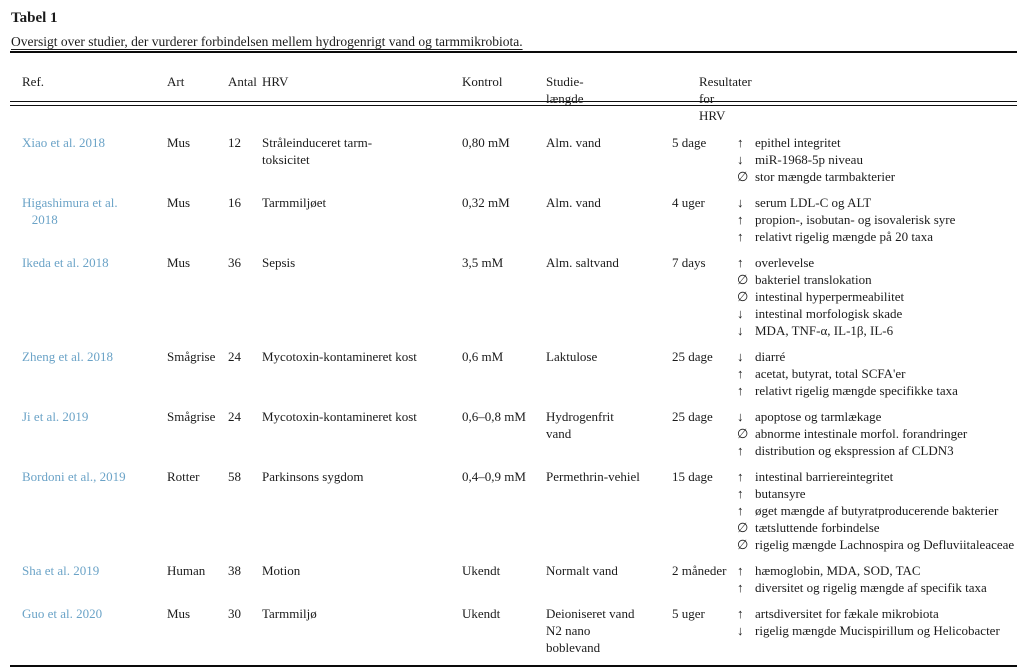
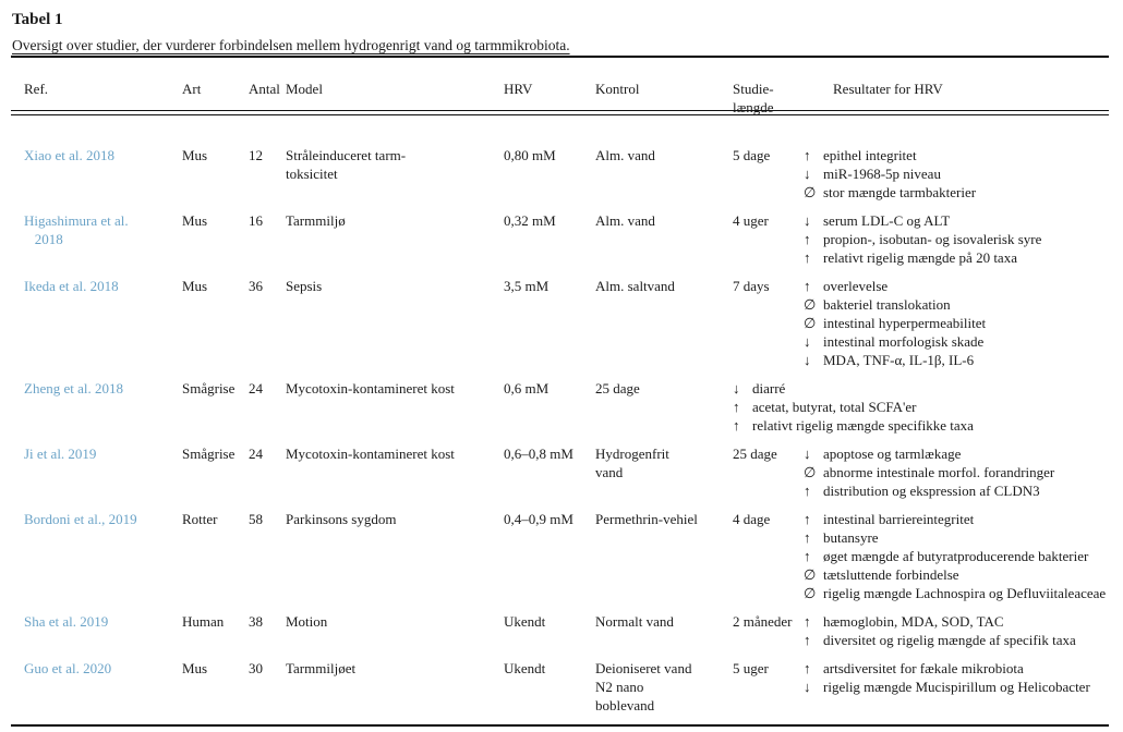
  Tabel 1
  Oversigt over studier, der vurderer forbindelsen mellem hydrogenrigt vand og tarmmikrobiota.
  Ref.
  Art
  Antal
+ Model
  HRV
  Kontrol
  Studie-
  længde
  Resultater for HRV
  Xiao et al. 2018
  Mus
  12
  Stråleinduceret tarm-
  toksicitet
  0,80 mM
  Alm. vand
  5 dage
  ↑
  epithel integritet
  ↓
  miR-1968-5p niveau
  ∅
  stor mængde tarmbakterier
  Higashimura et al.
  2018
  Mus
  16
- Tarmmiljøet
+ Tarmmiljø
  0,32 mM
  Alm. vand
  4 uger
  ↓
  serum LDL-C og ALT
  ↑
  propion-, isobutan- og isovalerisk syre
  ↑
  relativt rigelig mængde på 20 taxa
  Ikeda et al. 2018
  Mus
  36
  Sepsis
  3,5 mM
  Alm. saltvand
  7 days
  ↑
  overlevelse
  ∅
  bakteriel translokation
  ∅
  intestinal hyperpermeabilitet
  ↓
  intestinal morfologisk skade
  ↓
  MDA, TNF-α, IL-1β, IL-6
  Zheng et al. 2018
  Smågrise
  24
  Mycotoxin-kontamineret kost
  0,6 mM
- Laktulose
  25 dage
  ↓
  diarré
  ↑
  acetat, butyrat, total SCFA'er
  ↑
  relativt rigelig mængde specifikke taxa
  Ji et al. 2019
  Smågrise
  24
  Mycotoxin-kontamineret kost
  0,6–0,8 mM
  Hydrogenfrit
  vand
  25 dage
  ↓
  apoptose og tarmlækage
  ∅
  abnorme intestinale morfol. forandringer
  ↑
  distribution og ekspression af CLDN3
  Bordoni et al., 2019
  Rotter
  58
  Parkinsons sygdom
  0,4–0,9 mM
  Permethrin-vehiel
- 15 dage
+ 4 dage
  ↑
  intestinal barriereintegritet
  ↑
  butansyre
  ↑
  øget mængde af butyratproducerende bakterier
  ∅
  tætsluttende forbindelse
  ∅
  rigelig mængde Lachnospira og Defluviitaleaceae
  Sha et al. 2019
  Human
  38
  Motion
  Ukendt
  Normalt vand
  2 måneder
  ↑
  hæmoglobin, MDA, SOD, TAC
  ↑
  diversitet og rigelig mængde af specifik taxa
  Guo et al. 2020
  Mus
  30
- Tarmmiljø
+ Tarmmiljøet
  Ukendt
  Deioniseret vand
  N2 nano
  boblevand
  5 uger
  ↑
  artsdiversitet for fækale mikrobiota
  ↓
  rigelig mængde Mucispirillum og Helicobacter
